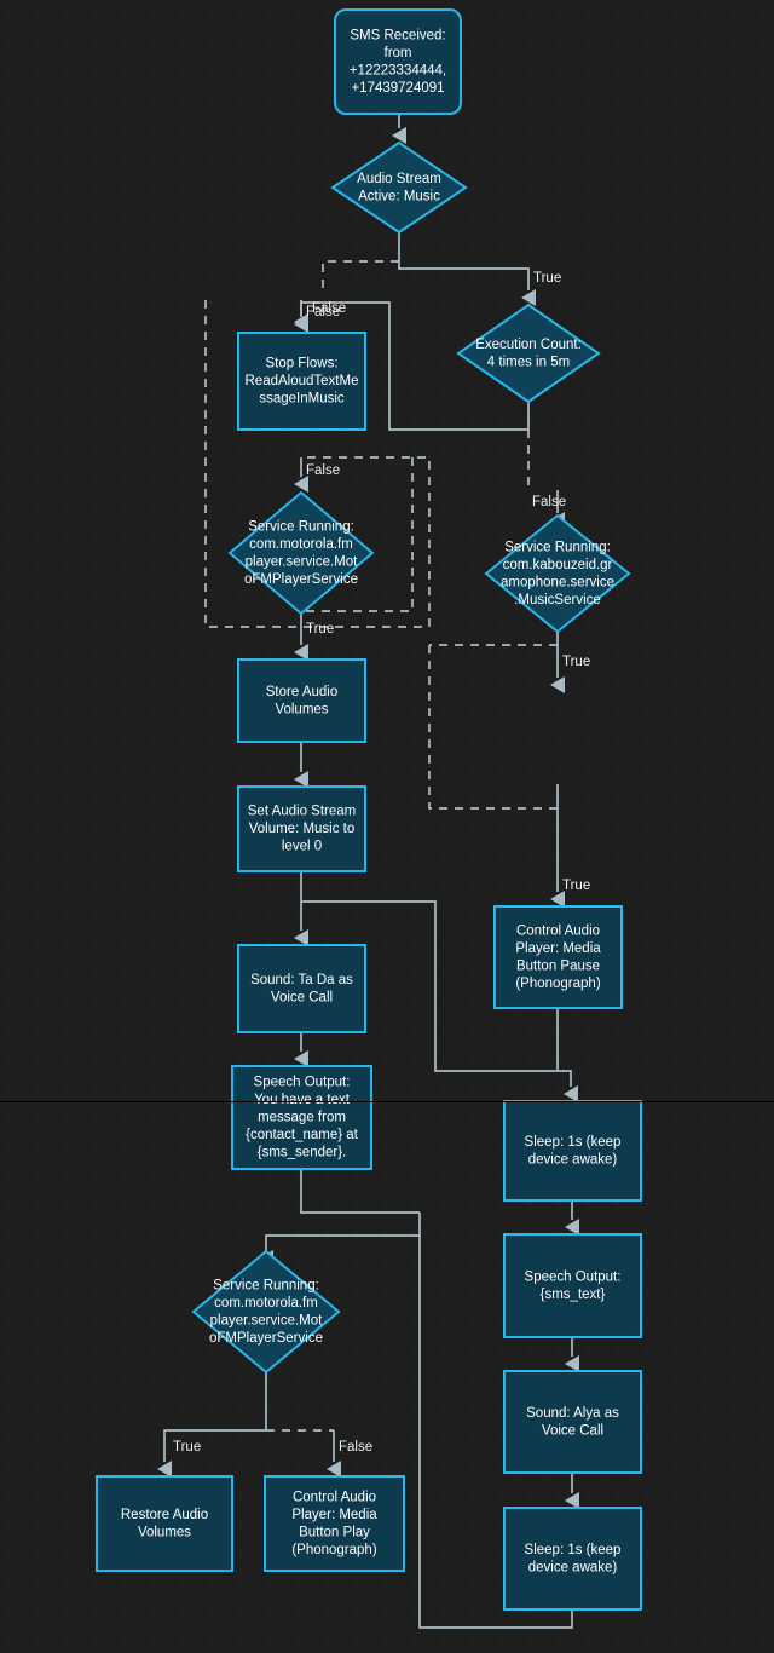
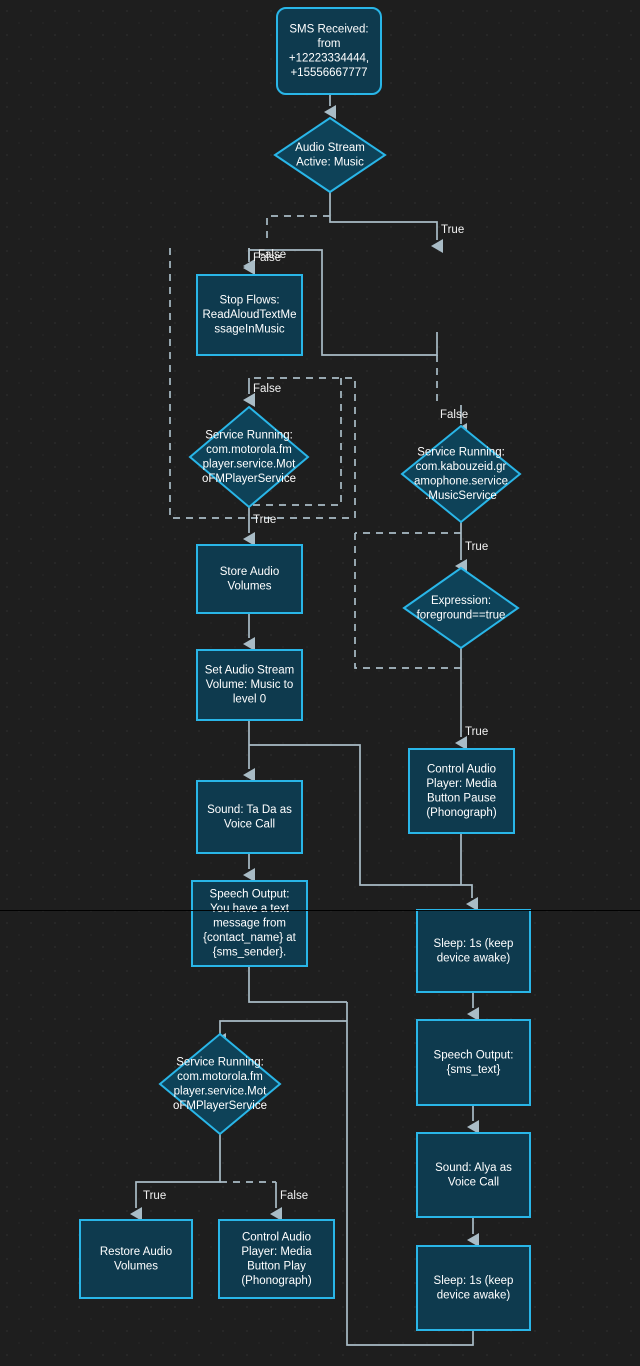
  SMS Received:
  from
  +12223334444,
- +17439724091
+ +15556667777
  Audio Stream
  Active: Music
  Stop Flows:
  ReadAloudTextMe
  ssageInMusic
- Execution Count:
- 4 times in 5m
  Service Running:
  com.motorola.fm
  player.service.Mot
  oFMPlayerService
  Service Running:
  com.kabouzeid.gr
  amophone.service
  .MusicService
  Store Audio
  Volumes
+ Expression:
+ foreground==true
  Set Audio Stream
  Volume: Music to
  level 0
  Sound: Ta Da as
  Voice Call
  Control Audio
  Player: Media
  Button Pause
  (Phonograph)
  Speech Output:
  message from
  {contact_name} at
  {sms_sender}.
  Sleep: 1s (keep
  device awake)
  Speech Output:
  {sms_text}
  Service Running:
  com.motorola.fm
  player.service.Mot
  oFMPlayerService
  Sound: Alya as
  Voice Call
  Restore Audio
  Volumes
  Control Audio
  Player: Media
  Button Play
  (Phonograph)
  Sleep: 1s (keep
  device awake)
  True
  False
  False
  False
  False
  True
  True
  True
  True
  False
